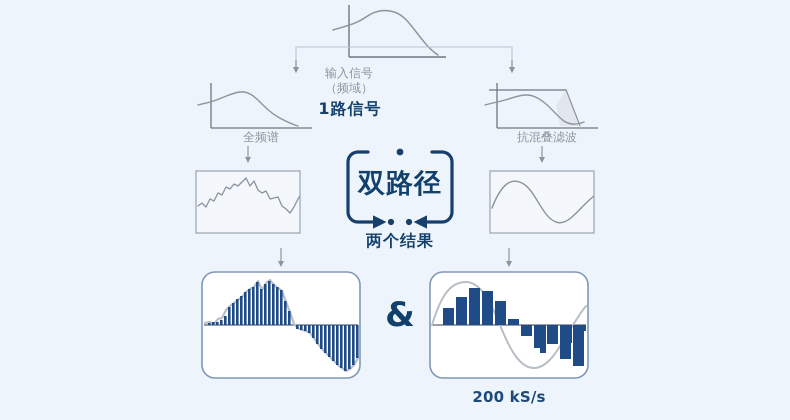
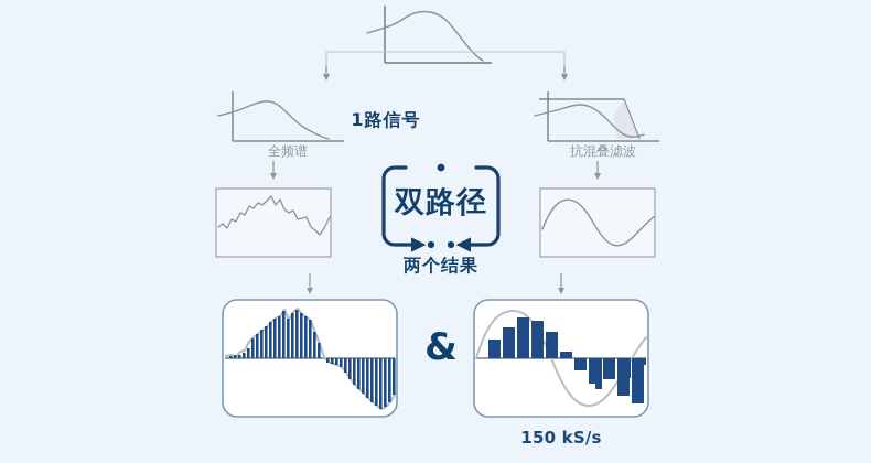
- 输入信号
- （频域）
  1路信号
  全频谱
  抗混叠滤波
  双路径
  两个结果
  &
- 200 kS/s
+ 150 kS/s
